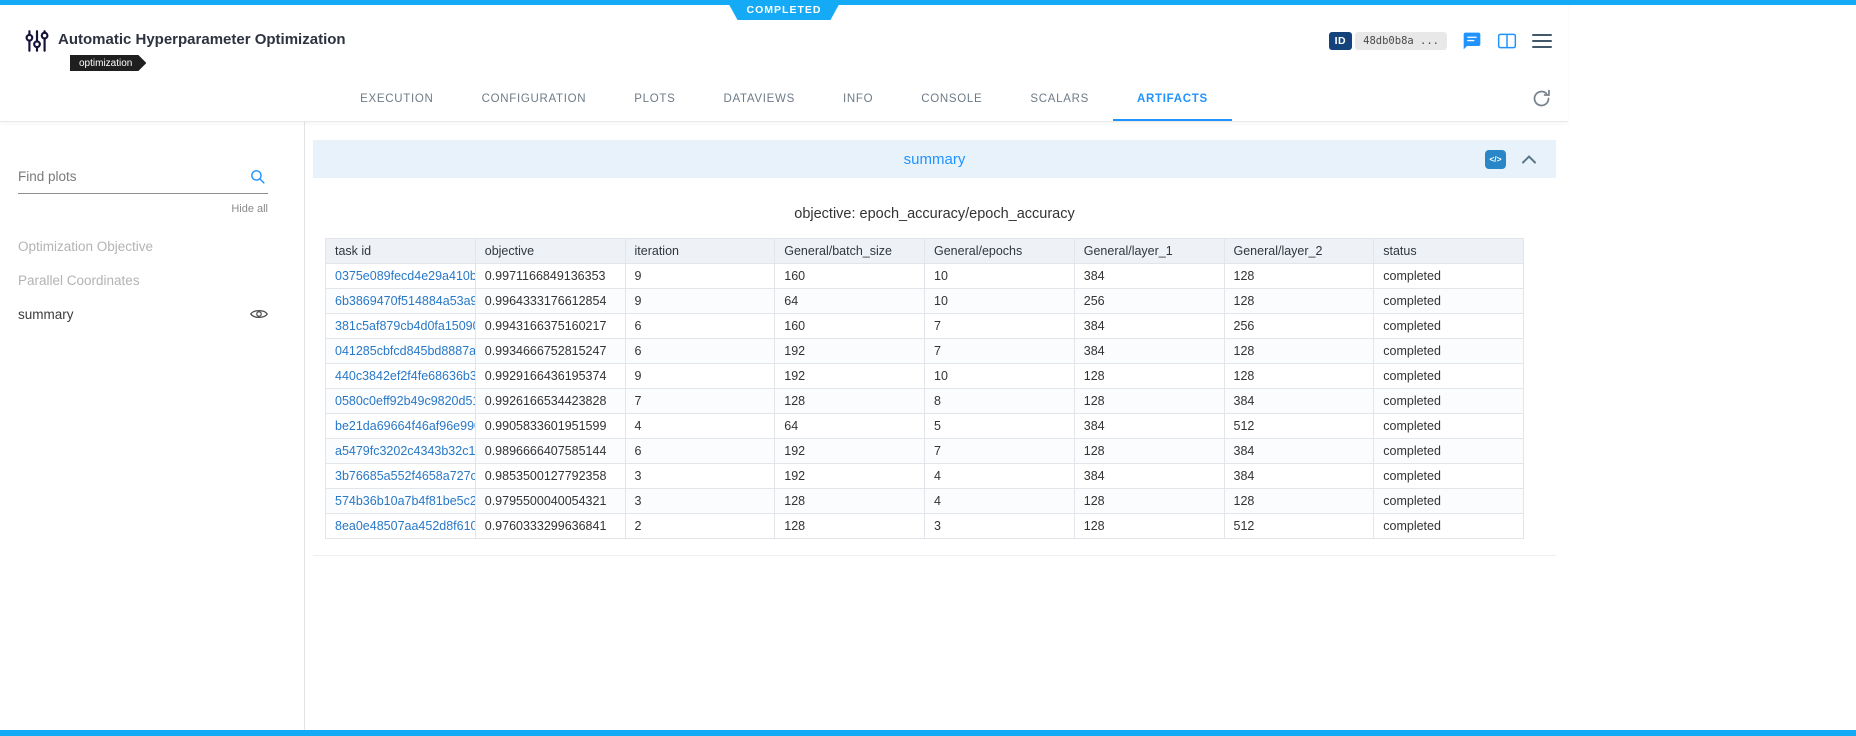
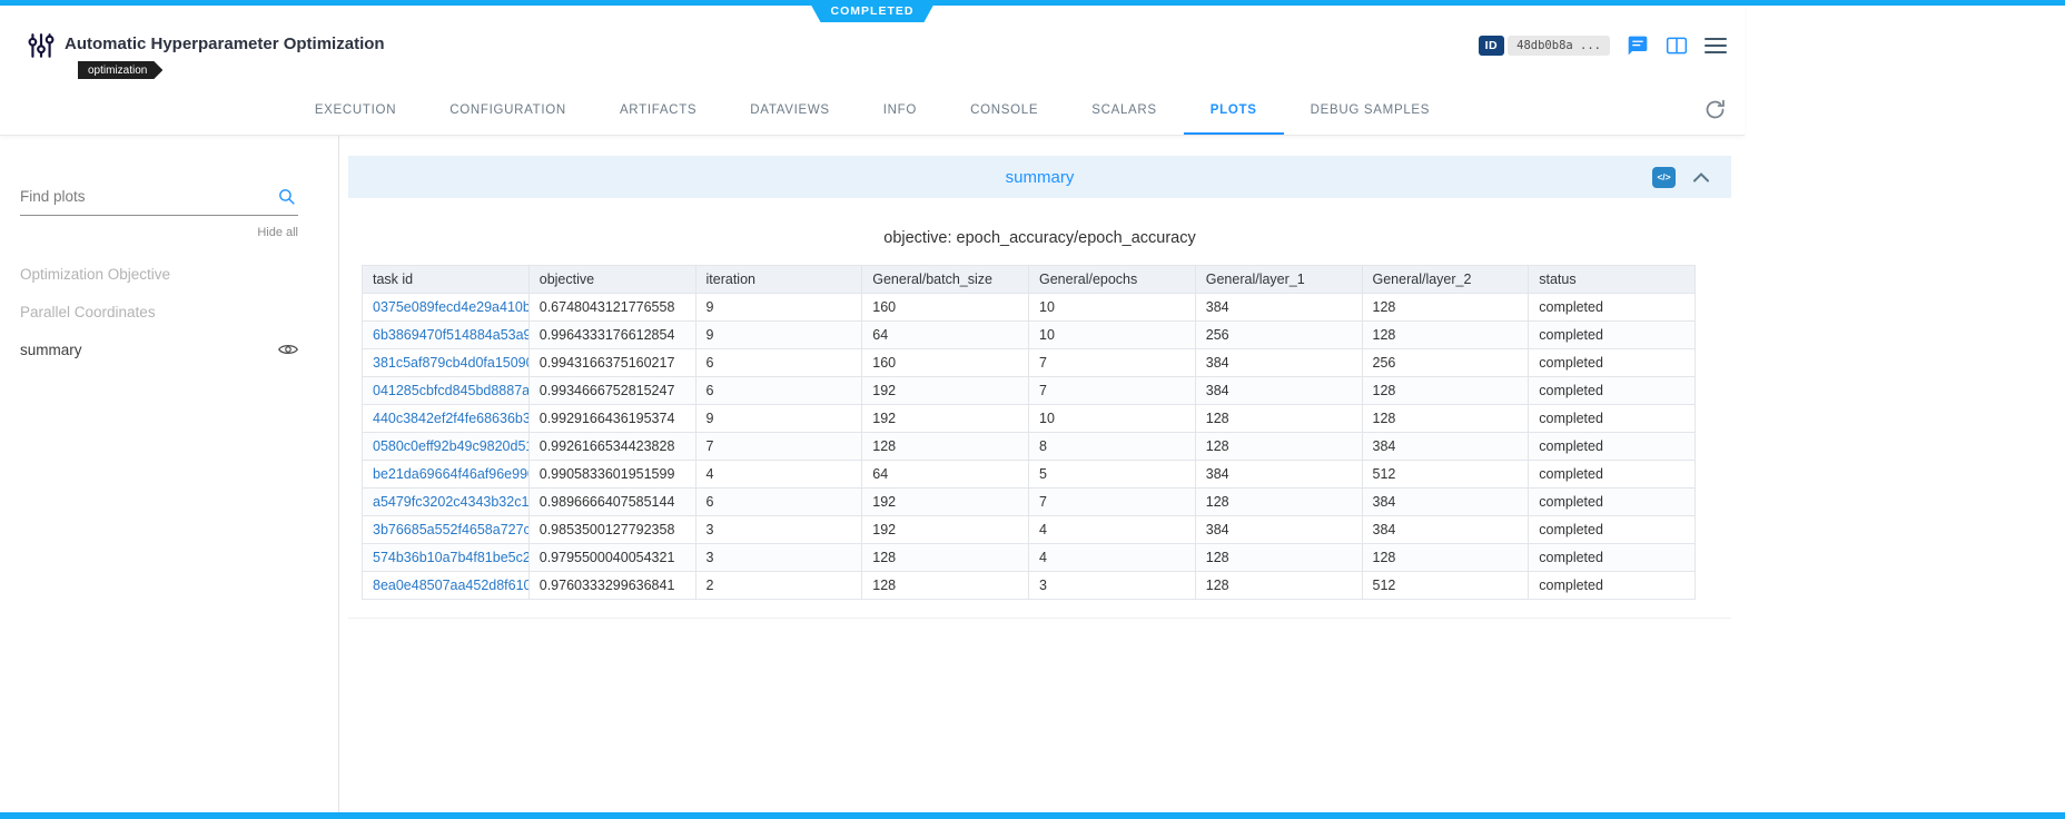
  COMPLETED
  Automatic Hyperparameter Optimization
  optimization
  ID
  48db0b8a ...
  EXECUTION
  CONFIGURATION
- PLOTS
+ ARTIFACTS
  DATAVIEWS
  INFO
  CONSOLE
  SCALARS
- ARTIFACTS
+ PLOTS
+ DEBUG SAMPLES
  Find plots
  Hide all
  Optimization Objective
  Parallel Coordinates
  summary
  summary
  </>
  objective: epoch_accuracy/epoch_accuracy
  task id	objective	iteration	General/batch_size	General/epochs	General/layer_1	General/layer_2	status
- 0375e089fecd4e29a410b	0.9971166849136353	9	160	10	384	128	completed
+ 0375e089fecd4e29a410b	0.6748043121776558	9	160	10	384	128	completed
  6b3869470f514884a53a9	0.9964333176612854	9	64	10	256	128	completed
  381c5af879cb4d0fa1509	0.9943166375160217	6	160	7	384	256	completed
  041285cbfcd845bd8887a	0.9934666752815247	6	192	7	384	128	completed
  440c3842ef2f4fe68636b3	0.9929166436195374	9	192	10	128	128	completed
  0580c0eff92b49c9820d5	0.9926166534423828	7	128	8	128	384	completed
  be21da69664f46af96e99	0.9905833601951599	4	64	5	384	512	completed
  a5479fc3202c4343b32c1	0.9896666407585144	6	192	7	128	384	completed
  3b76685a552f4658a727c	0.9853500127792358	3	192	4	384	384	completed
  574b36b10a7b4f81be5c2	0.9795500040054321	3	128	4	128	128	completed
  8ea0e48507aa452d8f610	0.9760333299636841	2	128	3	128	512	completed
